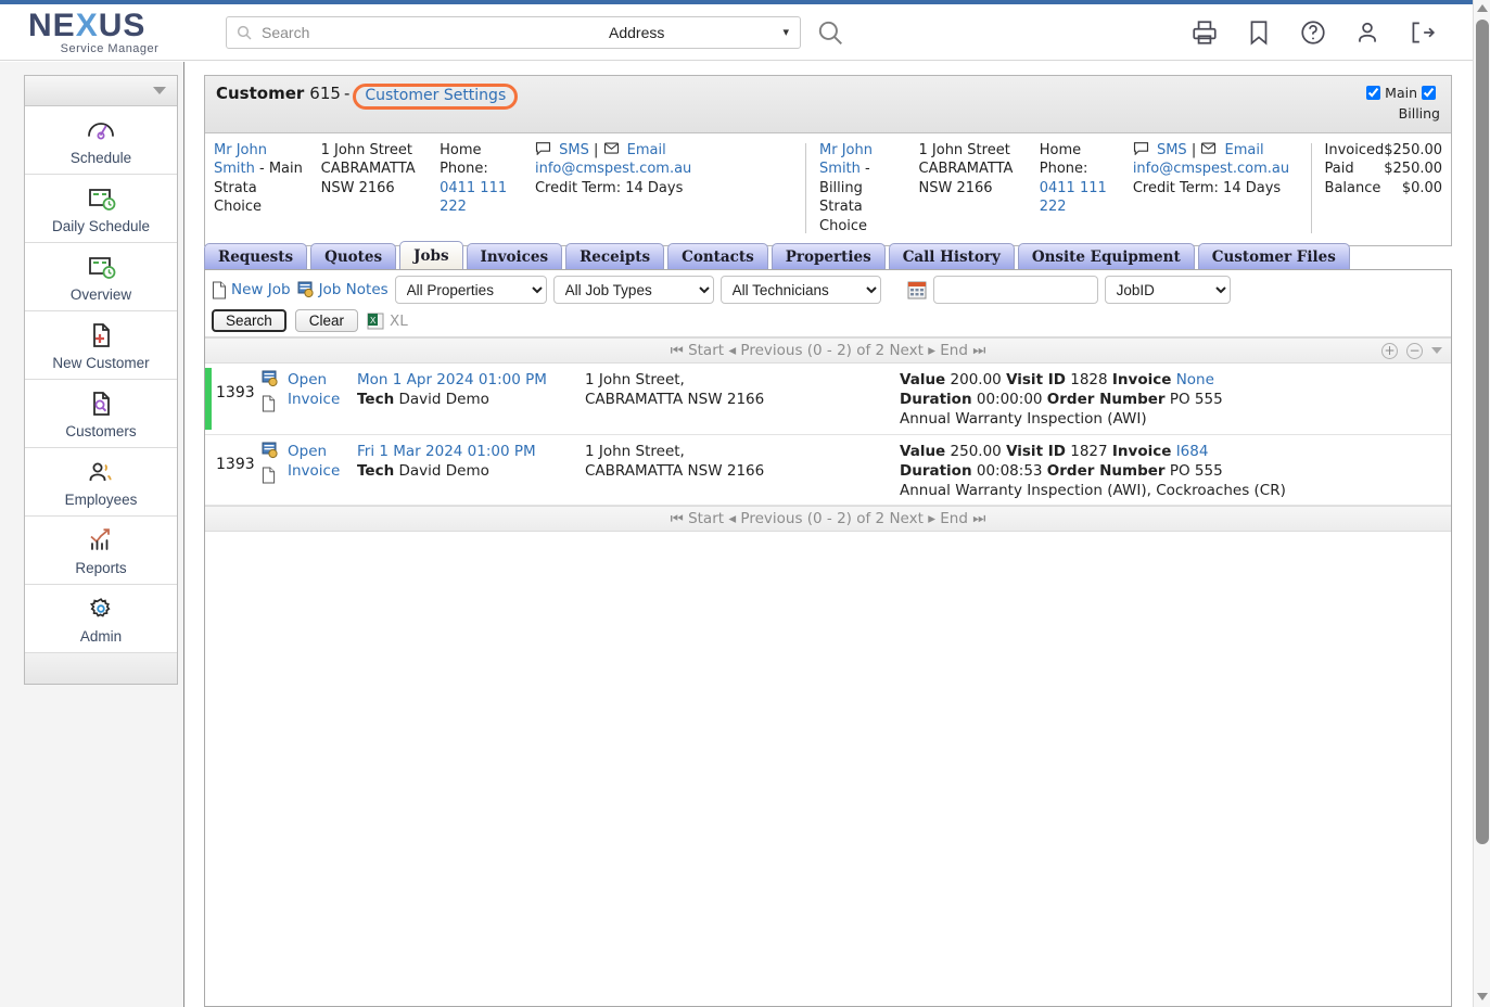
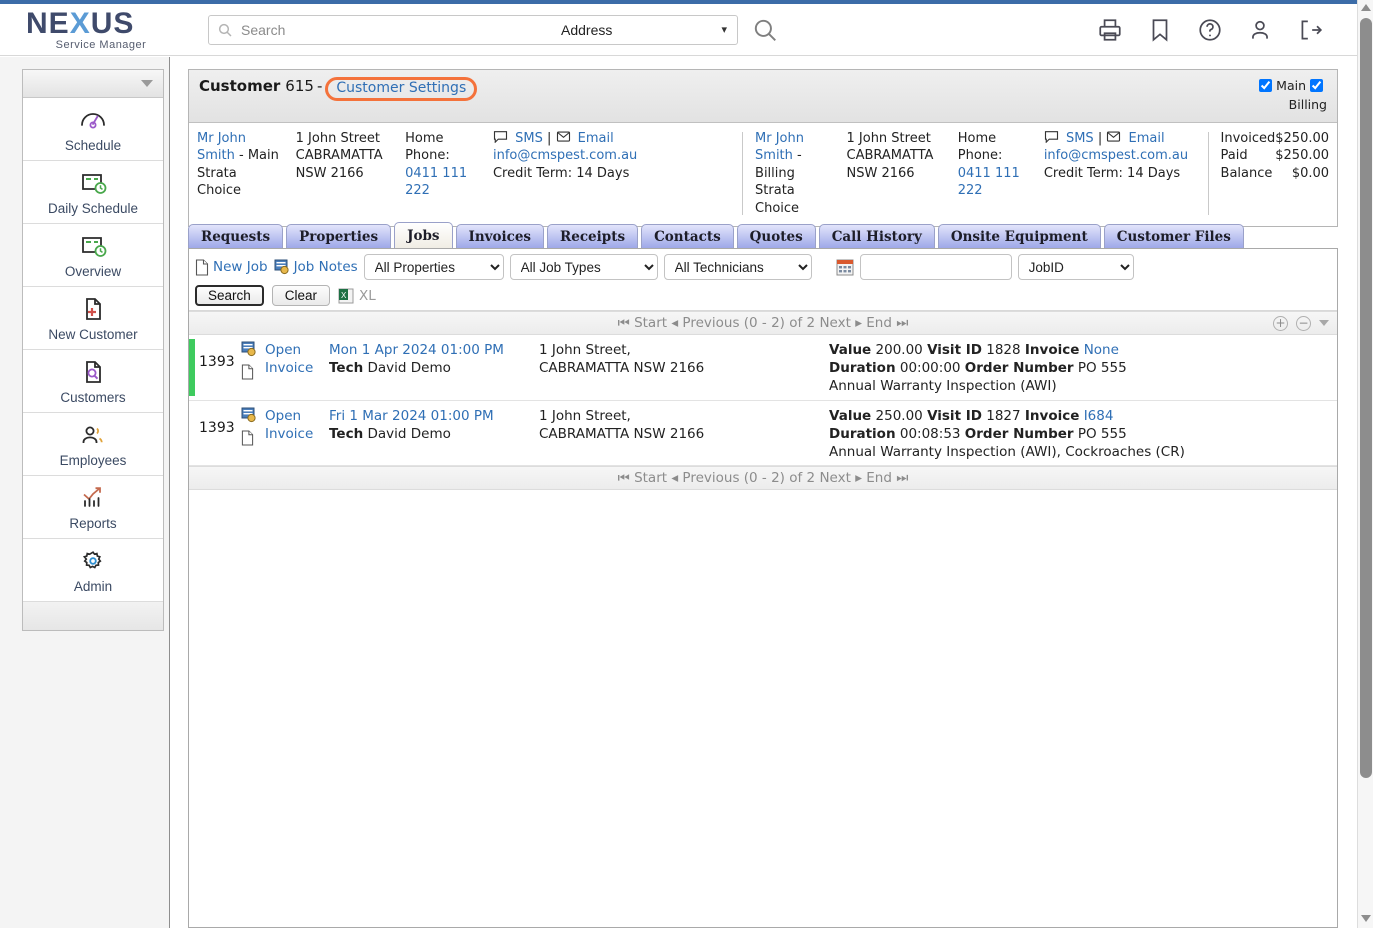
  NEXUS
  Service Manager
  Search
  Address
  ▾
  Schedule
  Daily Schedule
  Overview
  New Customer
  Customers
  Employees
  Reports
  Admin
  Customer
  615
  -
  Customer Settings
  Main
  Billing
  Mr John Smith - Main
  Strata Choice
  1 John Street
  CABRAMATTA
  NSW 2166
  Home Phone: 0411 111 222
  SMS | Email
  info@cmspest.com.au
  Credit Term: 14 Days
  Mr John Smith - Billing
  Strata Choice
  1 John Street
  CABRAMATTA
  NSW 2166
  Home Phone: 0411 111 222
  SMS | Email
  info@cmspest.com.au
  Credit Term: 14 Days
  Invoiced
  $250.00
  Paid
  $250.00
  Balance
  $0.00
  Requests
- Quotes
+ Properties
  Jobs
  Invoices
  Receipts
  Contacts
- Properties
+ Quotes
  Call History
  Onsite Equipment
  Customer Files
  New Job
  Job Notes
  All Properties
  All Job Types
  All Technicians
  JobID
  Search
  Clear
  X
  XL
  ⏮
  Start
  ◂
  Previous
  (0 - 2) of 2
  Next
  ▸
  End
  ⏭
  +
  −
  1393
  Open
  Invoice
  Mon 1 Apr 2024 01:00 PM
  Tech David Demo
  1 John Street,
  CABRAMATTA NSW 2166
  Value 200.00 Visit ID 1828 Invoice None
  Duration 00:00:00 Order Number PO 555
  Annual Warranty Inspection (AWI)
  1393
  Open
  Invoice
  Fri 1 Mar 2024 01:00 PM
  Tech David Demo
  1 John Street,
  CABRAMATTA NSW 2166
  Value 250.00 Visit ID 1827 Invoice I684
  Duration 00:08:53 Order Number PO 555
  Annual Warranty Inspection (AWI), Cockroaches (CR)
  ⏮
  Start
  ◂
  Previous
  (0 - 2) of 2
  Next
  ▸
  End
  ⏭
